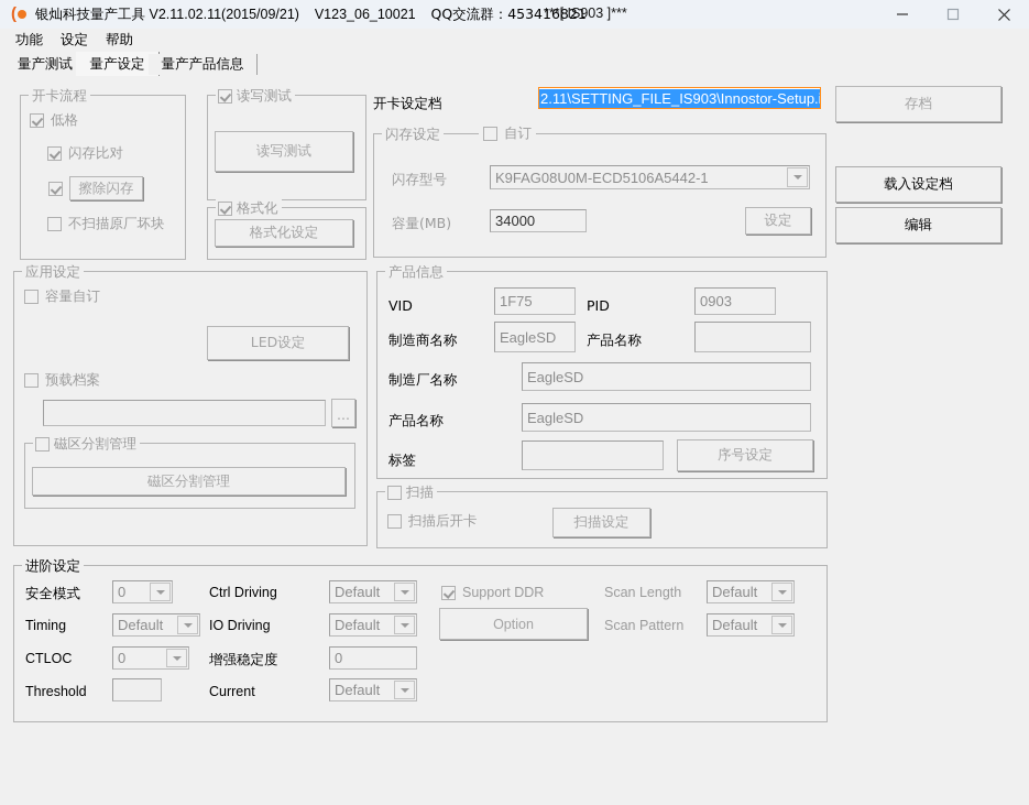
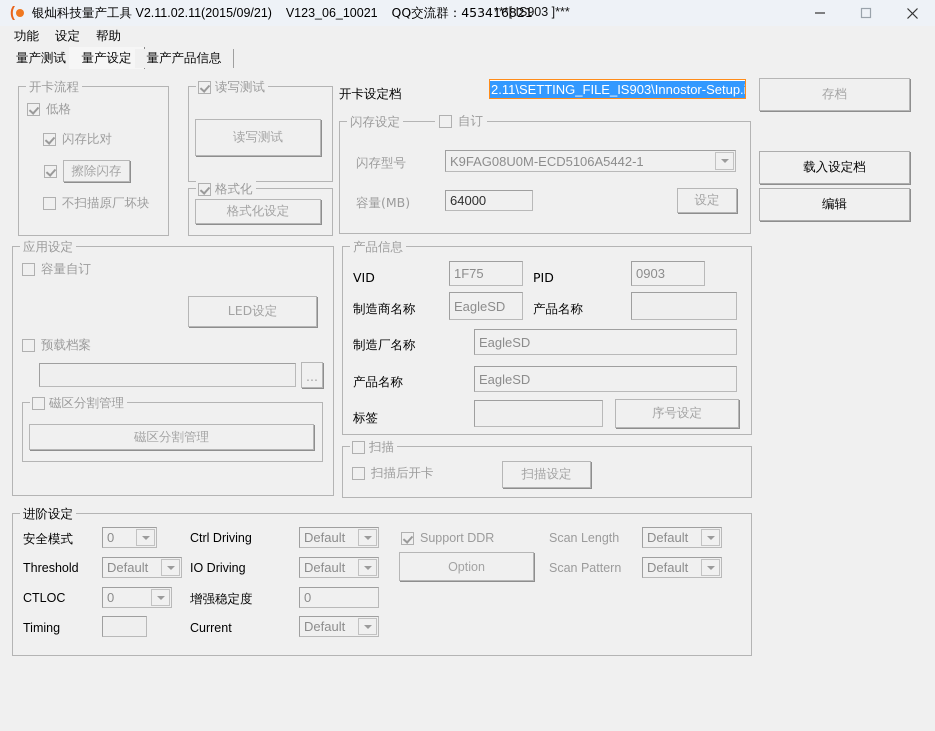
  (
  银灿科技量产工具 V2.11.02.11(2015/09/21) V123_06_10021 QQ交流群：453416821
  ***[ IS903 ]***
  功能
  设定
  帮助
  量产测试
  量产设定
  量产产品信息
  开卡流程
  低格
  闪存比对
  擦除闪存
  不扫描原厂坏块
  读写测试
  读写测试
  格式化
  格式化设定
  开卡设定档
  2.11\SETTING_FILE_IS903\Innostor-Setup.
  闪存设定
  自订
  闪存型号
  K9FAG08U0M-ECD5106A5442-1
  容量(MB)
- 34000
+ 64000
  设定
  存档
  载入设定档
  编辑
  应用设定
  容量自订
  LED设定
  预载档案
  ...
  磁区分割管理
  磁区分割管理
  产品信息
  VID
  1F75
  PID
  0903
  制造商名称
  EagleSD
  产品名称
  制造厂名称
  EagleSD
  产品名称
  EagleSD
  标签
  序号设定
  扫描
  扫描后开卡
  扫描设定
  进阶设定
  安全模式
  0
- Timing
+ Threshold
  Default
  CTLOC
  0
- Threshold
+ Timing
  Ctrl Driving
  Default
  IO Driving
  Default
  增强稳定度
  0
  Current
  Default
  Support DDR
  Option
  Scan Length
  Default
  Scan Pattern
  Default
